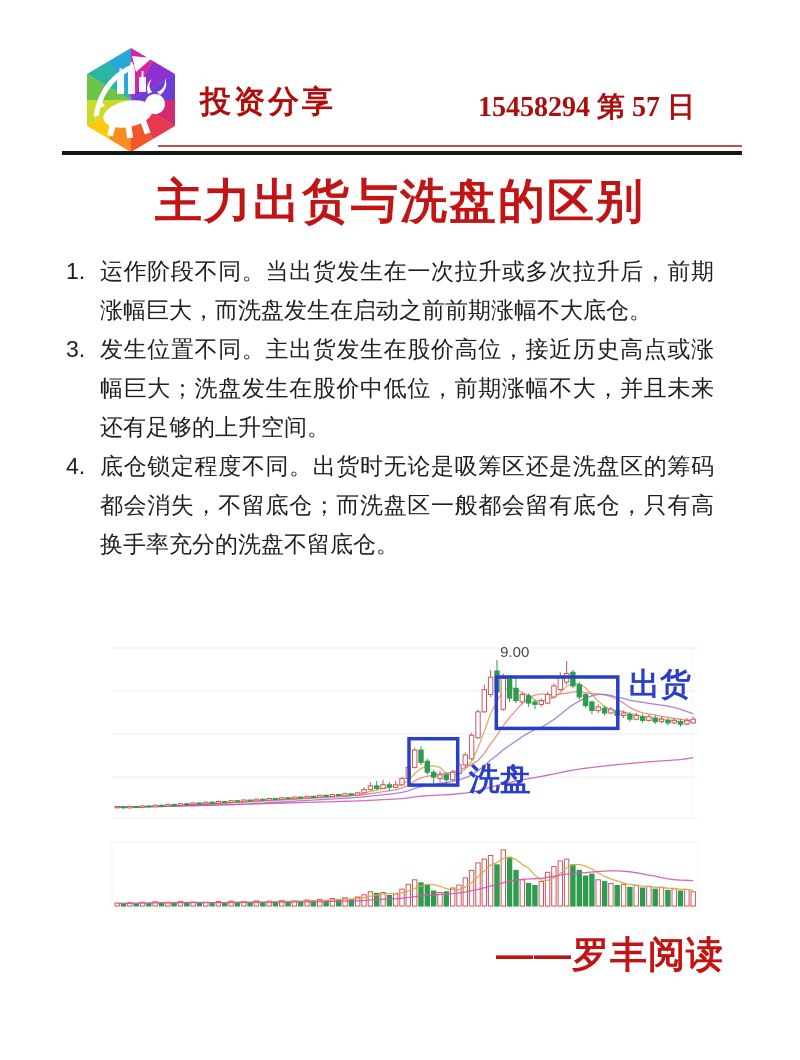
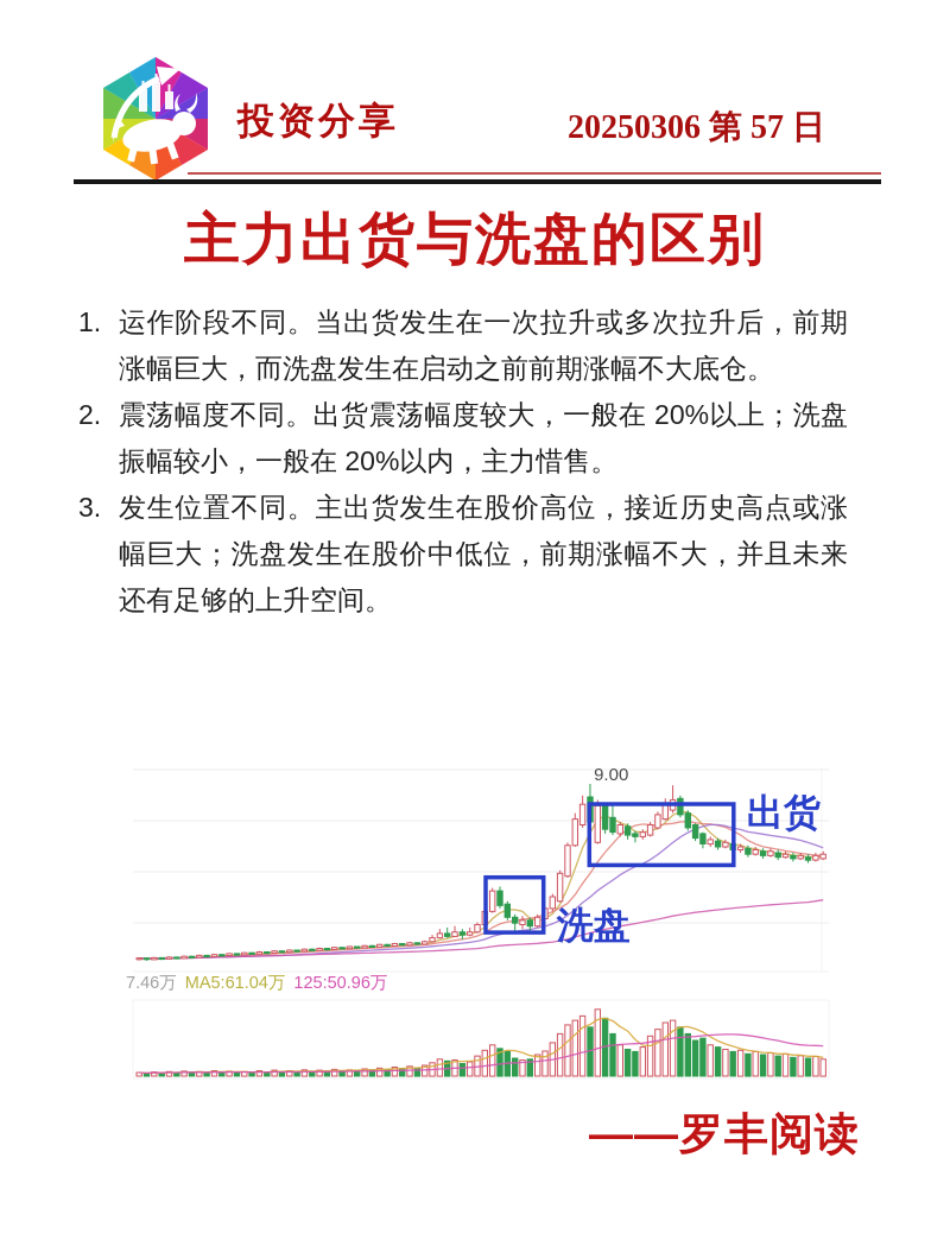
  投资分享
- 15458294 第 57 日
+ 20250306 第 57 日
  主力出货与洗盘的区别
  1.
  运作阶段不同。当出货发生在一次拉升或多次拉升后，前期涨幅巨大，而洗盘发生在启动之前前期涨幅不大底仓。
+ 2.
+ 震荡幅度不同。出货震荡幅度较大，一般在 20%以上；洗盘振幅较小，一般在 20%以内，主力惜售。
  3.
  发生位置不同。主出货发生在股价高位，接近历史高点或涨幅巨大；洗盘发生在股价中低位，前期涨幅不大，并且未来还有足够的上升空间。
- 4.
- 底仓锁定程度不同。出货时无论是吸筹区还是洗盘区的筹码都会消失，不留底仓；而洗盘区一般都会留有底仓，只有高换手率充分的洗盘不留底仓。
  9.00
  洗盘
  出货
+ 7.46万 MA5:61.04万 125:50.96万
  ——罗丰阅读
